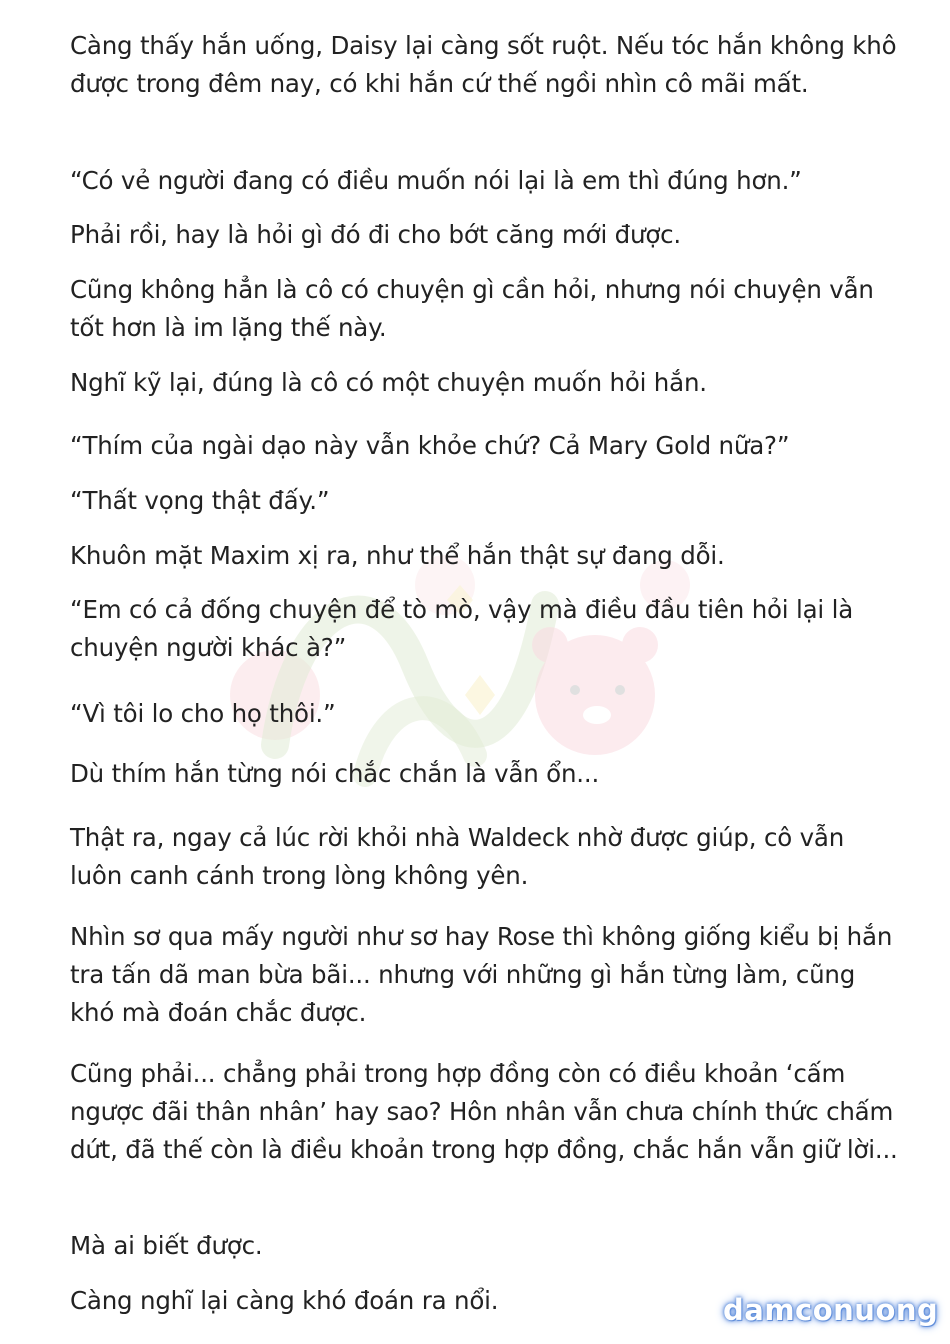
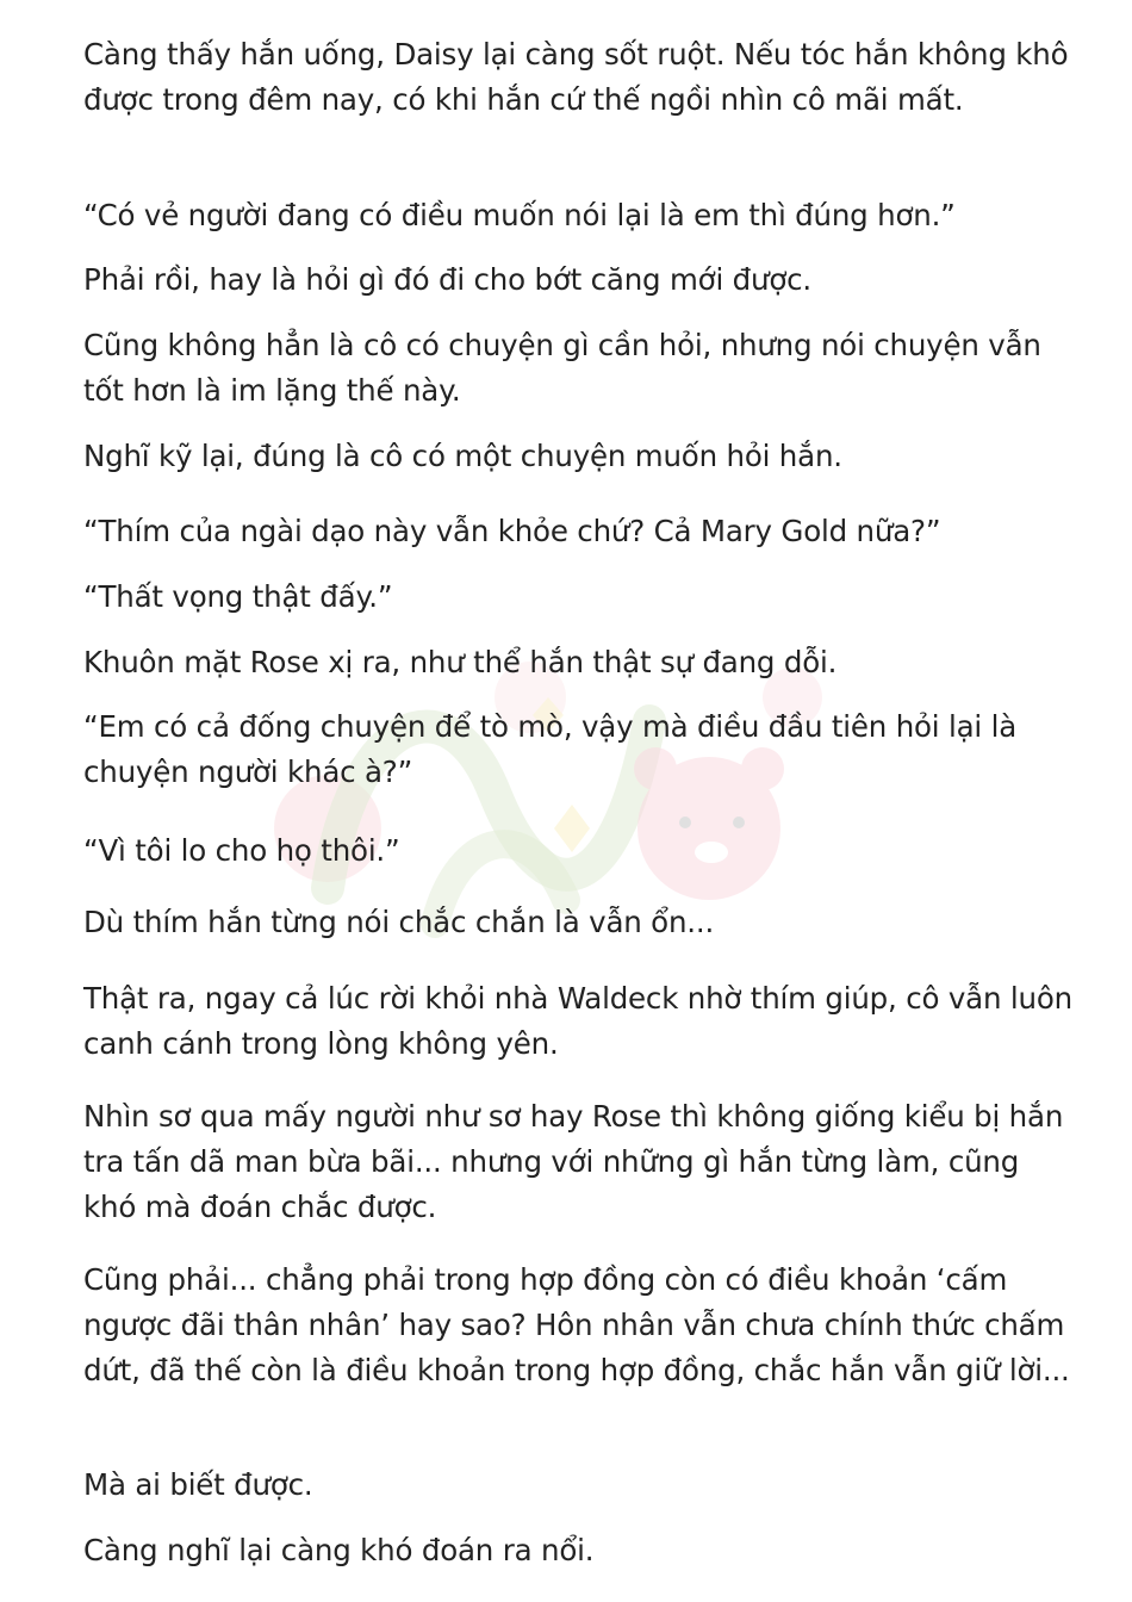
  Càng thấy hắn uống, Daisy lại càng sốt ruột. Nếu tóc hắn không khô được trong đêm nay, có khi hắn cứ thế ngồi nhìn cô mãi mất.
  “Có vẻ người đang có điều muốn nói lại là em thì đúng hơn.”
  Phải rồi, hay là hỏi gì đó đi cho bớt căng mới được.
  Cũng không hẳn là cô có chuyện gì cần hỏi, nhưng nói chuyện vẫn tốt hơn là im lặng thế này.
  Nghĩ kỹ lại, đúng là cô có một chuyện muốn hỏi hắn.
  “Thím của ngài dạo này vẫn khỏe chứ? Cả Mary Gold nữa?”
  “Thất vọng thật đấy.”
- Khuôn mặt Maxim xị ra, như thể hắn thật sự đang dỗi.
+ Khuôn mặt Rose xị ra, như thể hắn thật sự đang dỗi.
  “Em có cả đống chuyện để tò mò, vậy mà điều đầu tiên hỏi lại là chuyện người khác à?”
  “Vì tôi lo cho họ thôi.”
  Dù thím hắn từng nói chắc chắn là vẫn ổn...
- Thật ra, ngay cả lúc rời khỏi nhà Waldeck nhờ được giúp, cô vẫn luôn canh cánh trong lòng không yên.
+ Thật ra, ngay cả lúc rời khỏi nhà Waldeck nhờ thím giúp, cô vẫn luôn canh cánh trong lòng không yên.
  Nhìn sơ qua mấy người như sơ hay Rose thì không giống kiểu bị hắn tra tấn dã man bừa bãi... nhưng với những gì hắn từng làm, cũng khó mà đoán chắc được.
  Cũng phải... chẳng phải trong hợp đồng còn có điều khoản ‘cấm ngược đãi thân nhân’ hay sao? Hôn nhân vẫn chưa chính thức chấm dứt, đã thế còn là điều khoản trong hợp đồng, chắc hắn vẫn giữ lời...
  Mà ai biết được.
  Càng nghĩ lại càng khó đoán ra nổi.
- damconuong
